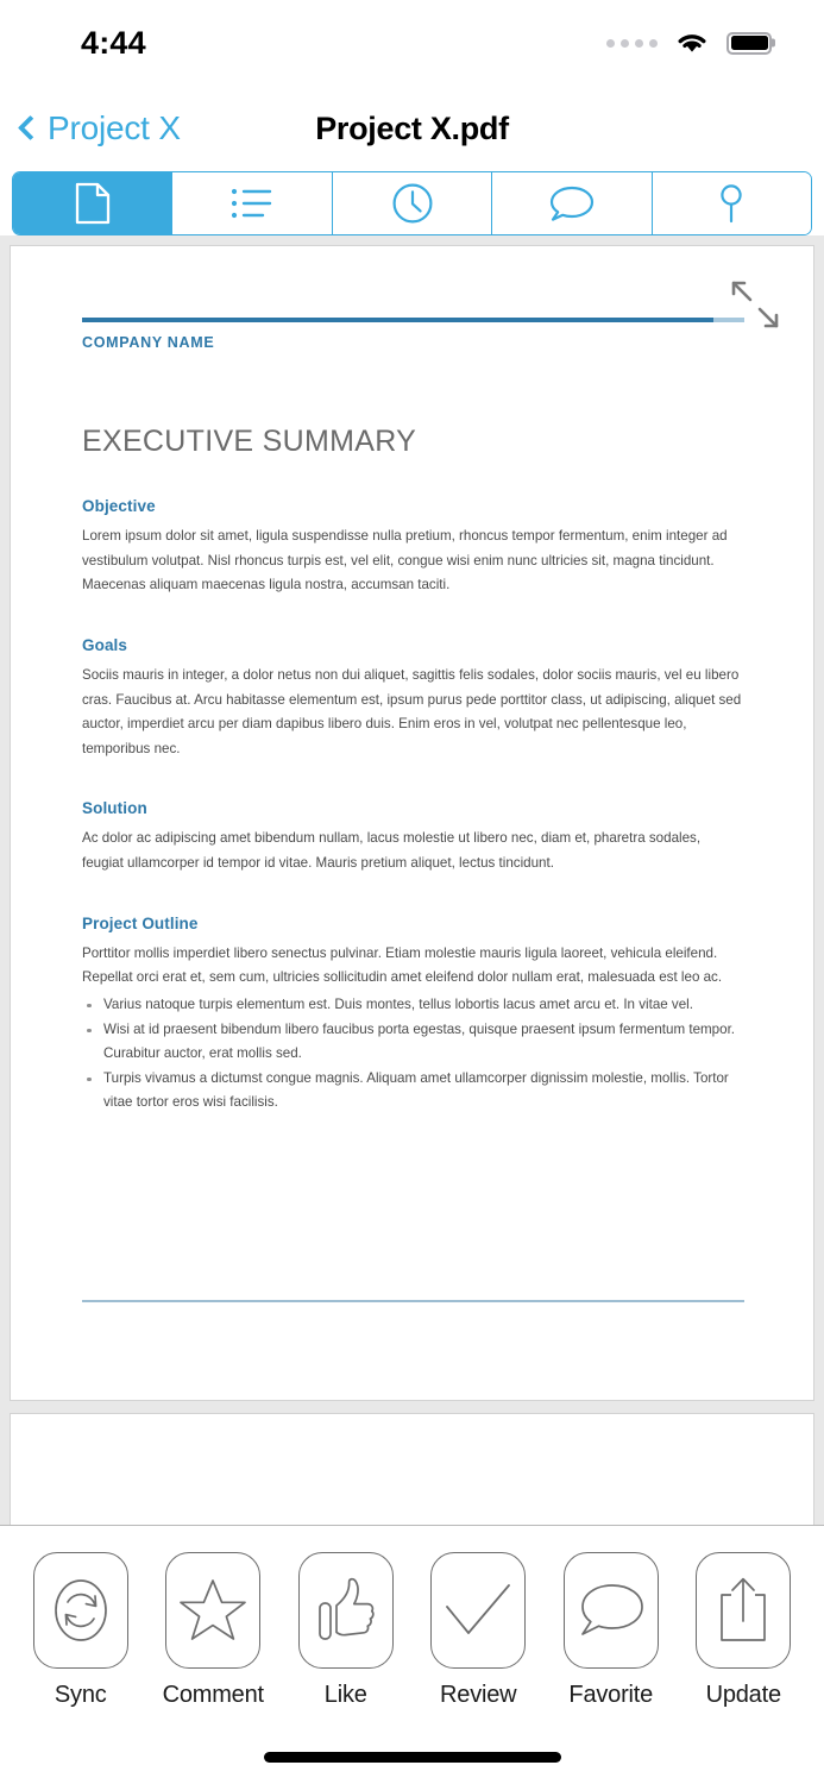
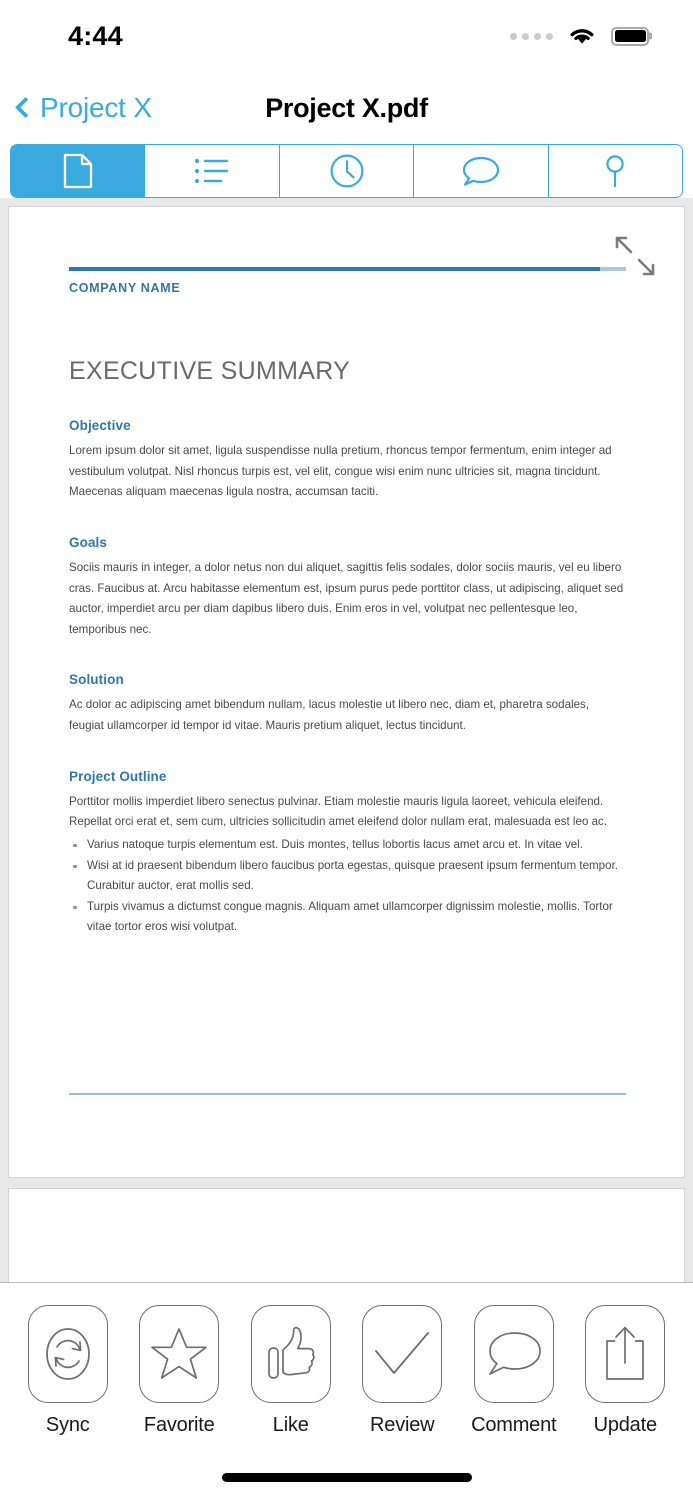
  4:44
  Project X
  Project X.pdf
  COMPANY NAME
  EXECUTIVE SUMMARY
  Objective
  Lorem ipsum dolor sit amet, ligula suspendisse nulla pretium, rhoncus tempor fermentum, enim integer ad vestibulum volutpat. Nisl rhoncus turpis est, vel elit, congue wisi enim nunc ultricies sit, magna tincidunt. Maecenas aliquam maecenas ligula nostra, accumsan taciti.
  Goals
  Sociis mauris in integer, a dolor netus non dui aliquet, sagittis felis sodales, dolor sociis mauris, vel eu libero cras. Faucibus at. Arcu habitasse elementum est, ipsum purus pede porttitor class, ut adipiscing, aliquet sed auctor, imperdiet arcu per diam dapibus libero duis. Enim eros in vel, volutpat nec pellentesque leo, temporibus nec.
  Solution
  Ac dolor ac adipiscing amet bibendum nullam, lacus molestie ut libero nec, diam et, pharetra sodales, feugiat ullamcorper id tempor id vitae. Mauris pretium aliquet, lectus tincidunt.
  Project Outline
  Porttitor mollis imperdiet libero senectus pulvinar. Etiam molestie mauris ligula laoreet, vehicula eleifend. Repellat orci erat et, sem cum, ultricies sollicitudin amet eleifend dolor nullam erat, malesuada est leo ac.
  Varius natoque turpis elementum est. Duis montes, tellus lobortis lacus amet arcu et. In vitae vel.
  Wisi at id praesent bibendum libero faucibus porta egestas, quisque praesent ipsum fermentum tempor. Curabitur auctor, erat mollis sed.
- Turpis vivamus a dictumst congue magnis. Aliquam amet ullamcorper dignissim molestie, mollis. Tortor vitae tortor eros wisi facilisis.
+ Turpis vivamus a dictumst congue magnis. Aliquam amet ullamcorper dignissim molestie, mollis. Tortor vitae tortor eros wisi volutpat.
  Sync
- Comment
+ Favorite
  Like
  Review
- Favorite
+ Comment
  Update
